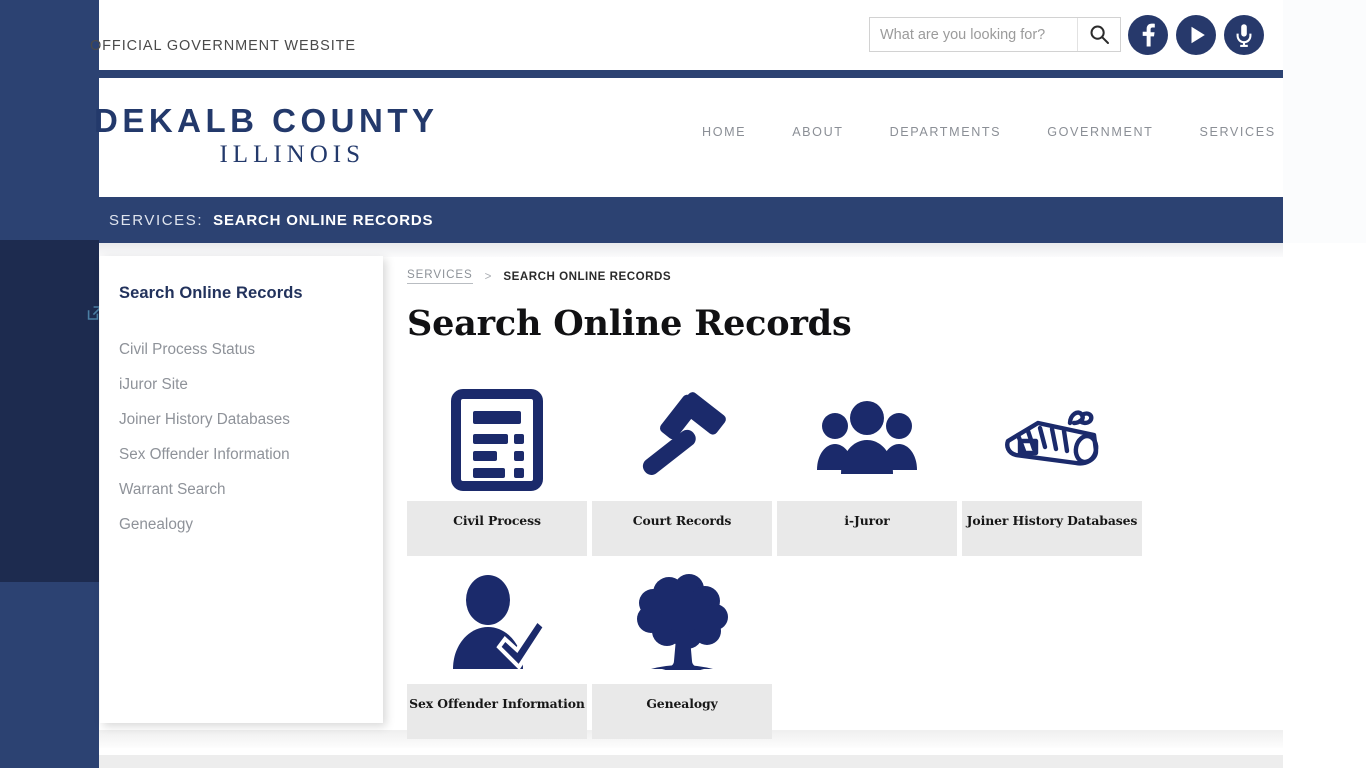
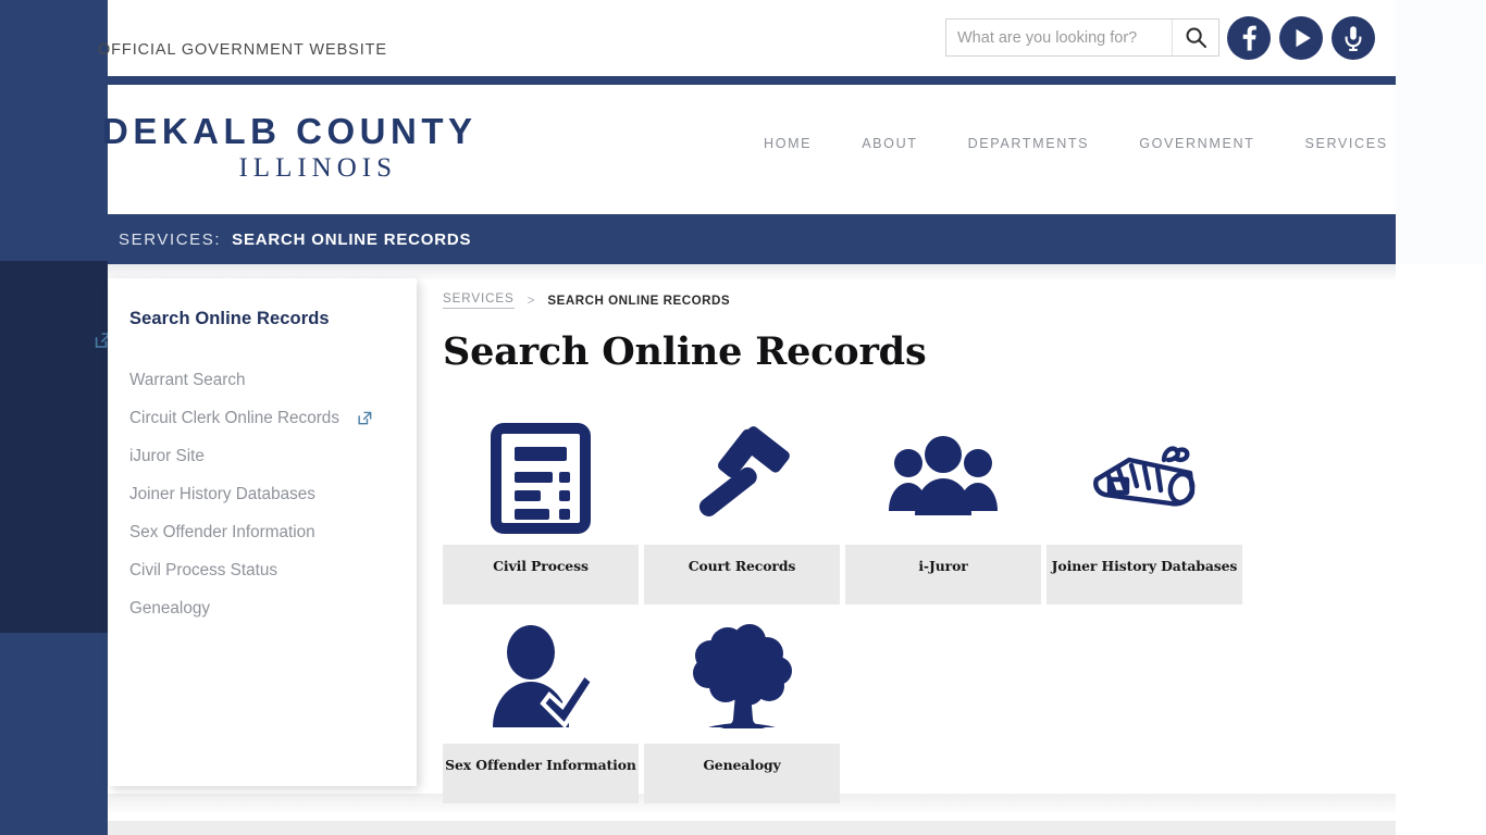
  OFFICIAL GOVERNMENT WEBSITE
  What are you looking for?
  DEKALB COUNTY
  ILLINOIS
  HOME
  ABOUT
  DEPARTMENTS
  GOVERNMENT
  SERVICES
  SERVICES:
  SEARCH ONLINE RECORDS
  Search Online Records
- Civil Process Status
+ Warrant Search
+ Circuit Clerk Online Records
  iJuror Site
  Joiner History Databases
  Sex Offender Information
- Warrant Search
+ Civil Process Status
  Genealogy
  SERVICES
  >
  SEARCH ONLINE RECORDS
  Search Online Records
  Civil Process
  Court Records
  i-Juror
  Joiner History Databases
  Sex Offender Information
  Genealogy
